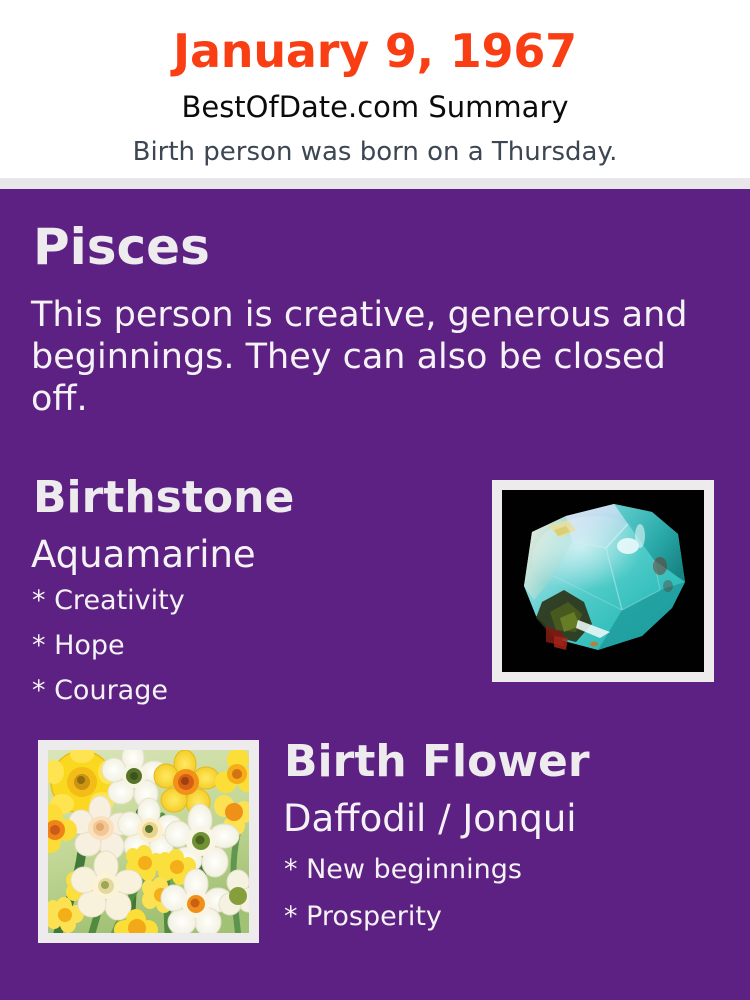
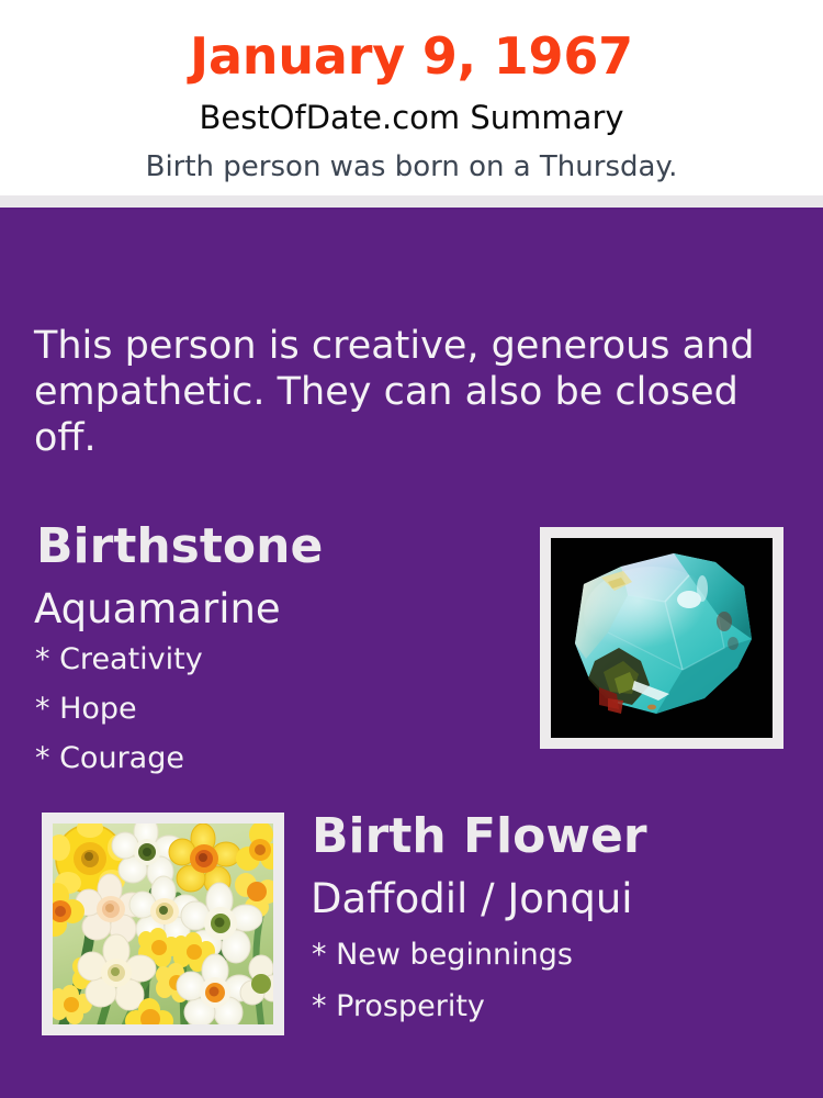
  January 9, 1967
  BestOfDate.com Summary
  Birth person was born on a Thursday.
- Pisces
- This person is creative, generous and beginnings. They can also be closed off.
+ This person is creative, generous and empathetic. They can also be closed off.
  Birthstone
  Aquamarine
  * Creativity
  * Hope
  * Courage
  Birth Flower
  Daffodil / Jonqui
  * New beginnings
  * Prosperity
